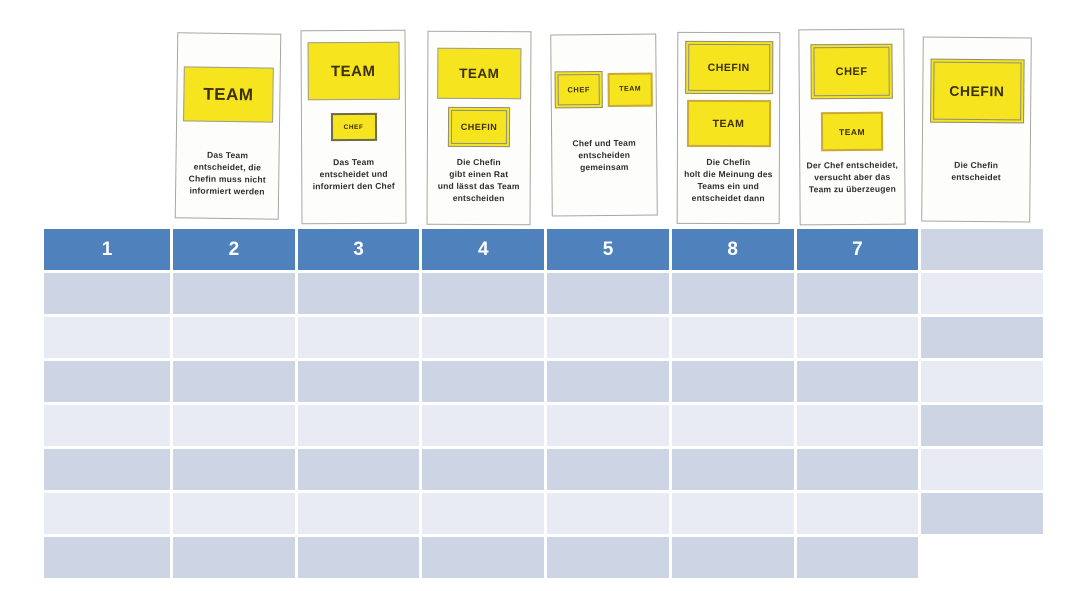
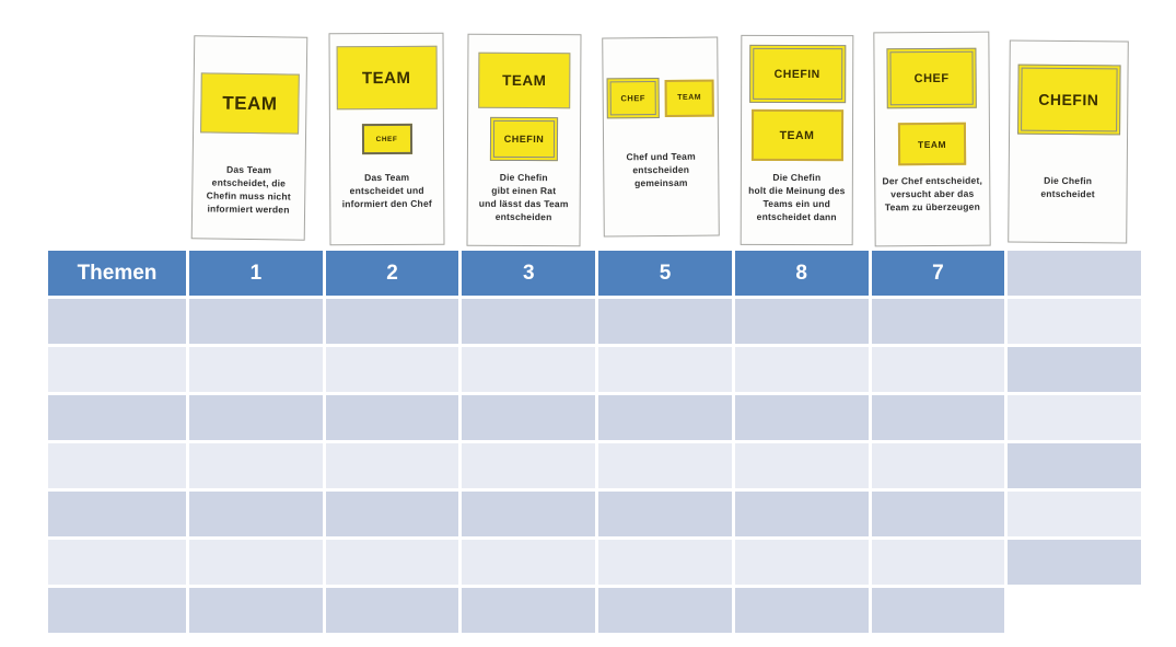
  TEAM
  Das Team
  entscheidet, die
  Chefin muss nicht
  informiert werden
  TEAM
  Das Team
  entscheidet und
  informiert den Chef
  TEAM
  CHEFIN
  Die Chefin
  gibt einen Rat
  und lässt das Team
  entscheiden
  CHEF
  Chef und Team
  entscheiden
  gemeinsam
  CHEFIN
  TEAM
  Die Chefin
  holt die Meinung des
  Teams ein und
  entscheidet dann
  CHEF
  TEAM
  Der Chef entscheidet,
  versucht aber das
  Team zu überzeugen
  CHEFIN
  Die Chefin
  entscheidet
+ Themen
  1
  2
  3
- 4
  5
  8
  7
